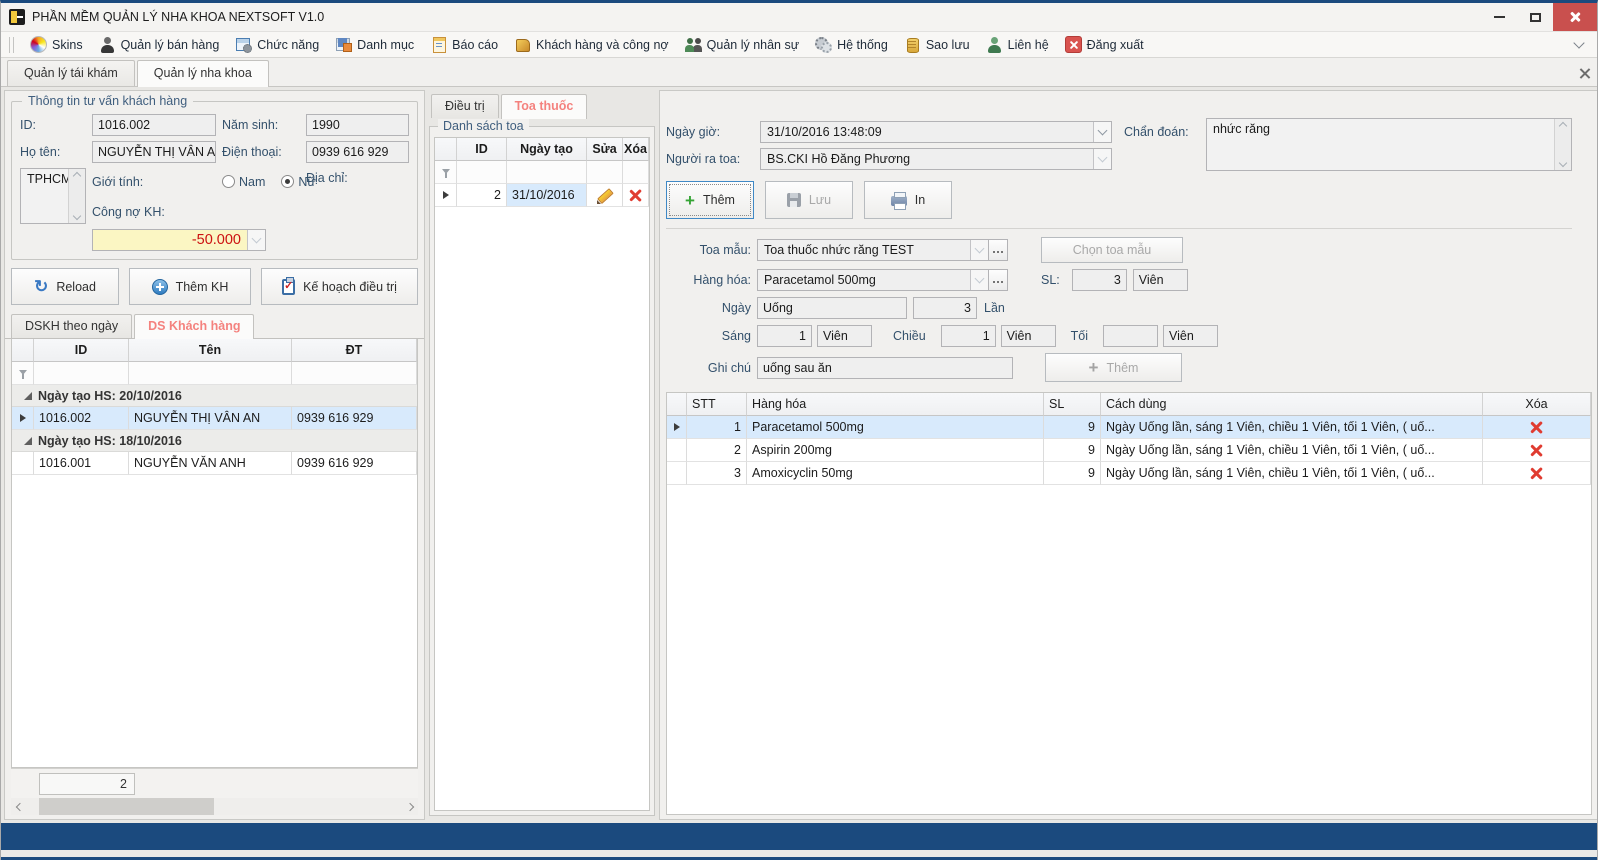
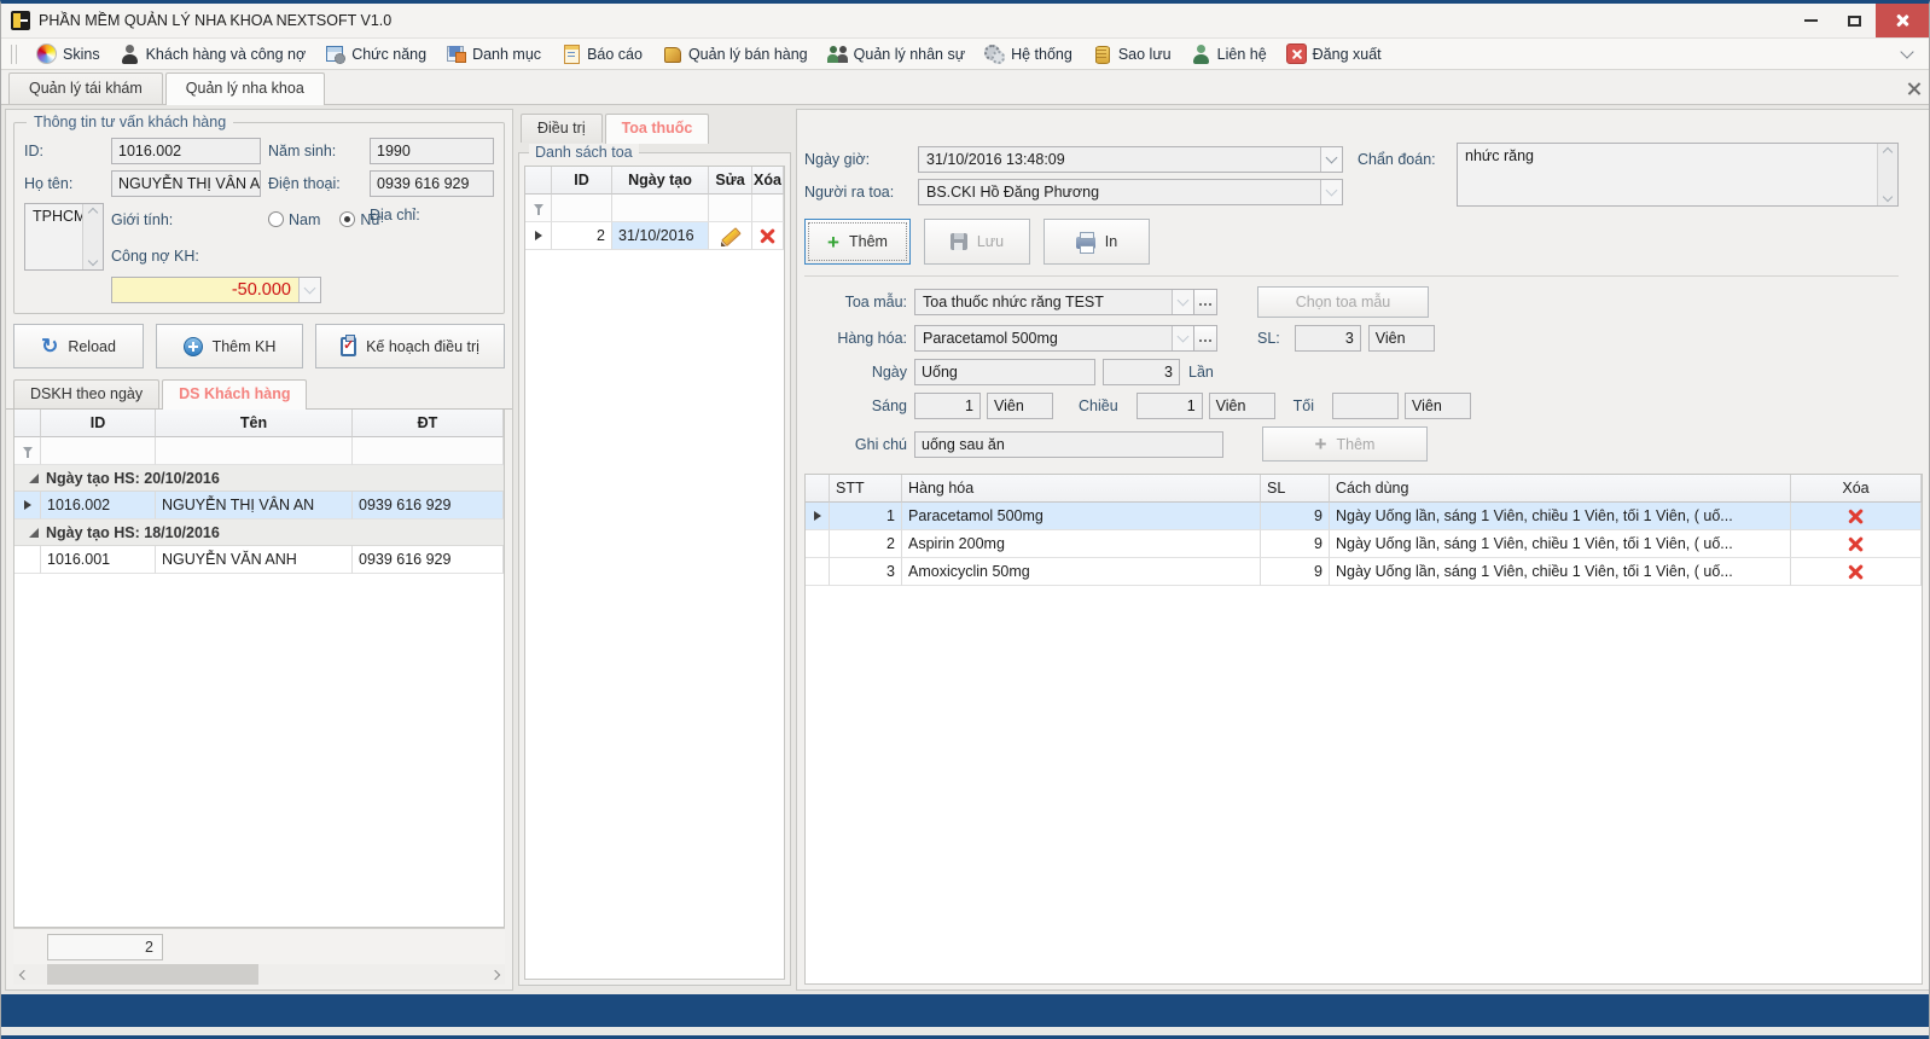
  PHẦN MỀM QUẢN LÝ NHA KHOA NEXTSOFT V1.0
  Skins
- Quản lý bán hàng
+ Khách hàng và công nợ
  Chức năng
  Danh mục
  Báo cáo
- Khách hàng và công nợ
+ Quản lý bán hàng
  Quản lý nhân sự
  Hệ thống
  Sao lưu
  Liên hệ
  Đăng xuất
  Quản lý tái khám
  Quản lý nha khoa
  Thông tin tư vấn khách hàng
  ID:
  1016.002
  Năm sinh:
  1990
  Họ tên:
  NGUYỄN THỊ VÂN A
  Điện thoại:
  0939 616 929
  Giới tính:
  Nam
  Nữ
  Địa chỉ:
  TPHCM
  Công nợ KH:
  -50.000
  ↻
  Reload
  Thêm KH
  ✓
  Kế hoạch điều trị
  DSKH theo ngày
  DS Khách hàng
  ID
  Tên
  ĐT
  Ngày tạo HS: 20/10/2016
  1016.002
  NGUYỄN THỊ VÂN AN
  0939 616 929
  Ngày tạo HS: 18/10/2016
  1016.001
  NGUYỄN VĂN ANH
  0939 616 929
  2
  Điều trị
  Toa thuốc
  Danh sách toa
  ID
  Ngày tạo
  Sửa
  Xóa
  2
  31/10/2016
  Ngày giờ:
  31/10/2016 13:48:09
  Chẩn đoán:
  nhức răng
  Người ra toa:
  BS.CKI Hồ Đăng Phương
  +
  Thêm
  Lưu
  In
  Toa mẫu:
  Toa thuốc nhức răng TEST
  Chọn toa mẫu
  Hàng hóa:
  Paracetamol 500mg
  SL:
  3
  Viên
  Ngày
  Uống
  3
  Lần
  Sáng
  1
  Viên
  Chiều
  1
  Viên
  Tối
  Viên
  Ghi chú
  uống sau ăn
  +
  Thêm
  STT
  Hàng hóa
  SL
  Cách dùng
  Xóa
  1
  Paracetamol 500mg
  9
  Ngày Uống lần, sáng 1 Viên, chiều 1 Viên, tối 1 Viên, ( uố...
  2
  Aspirin 200mg
  9
  Ngày Uống lần, sáng 1 Viên, chiều 1 Viên, tối 1 Viên, ( uố...
  3
  Amoxicyclin 50mg
  9
  Ngày Uống lần, sáng 1 Viên, chiều 1 Viên, tối 1 Viên, ( uố...
